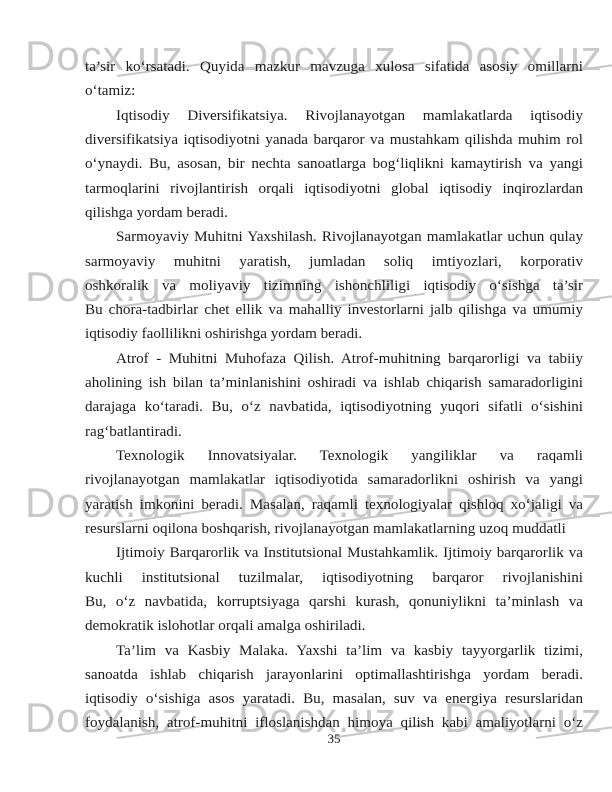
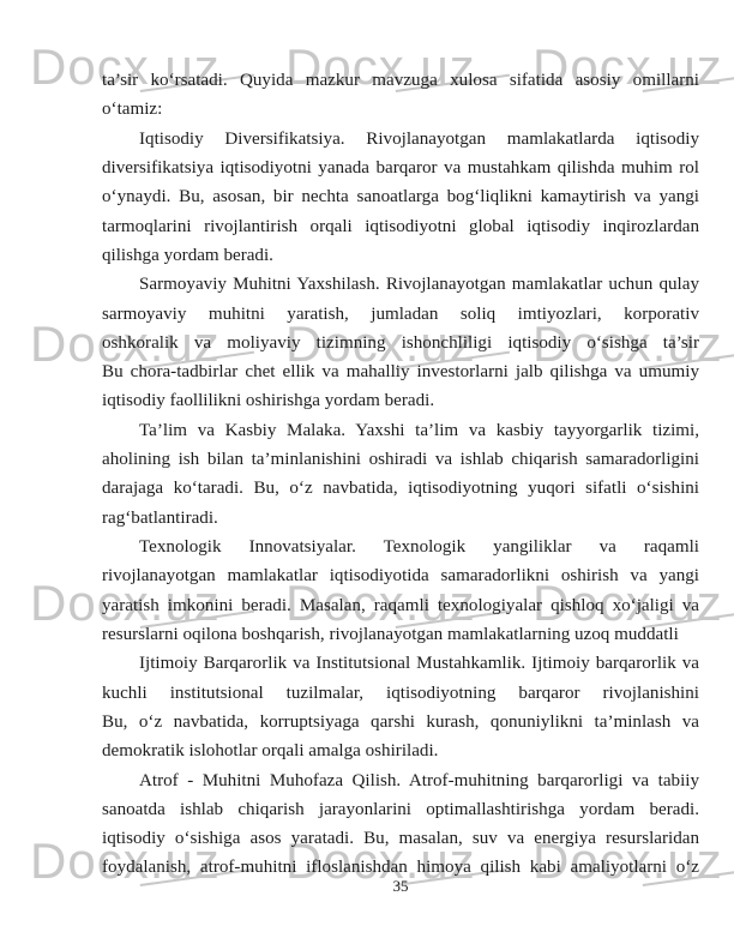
  Docx.uz
  Docx.uz
  Docx.uz
  Docx.uz
  Docx.uz
  Docx.uz
  Docx.uz
  Docx.uz
  Docx.uz
  Docx.uz
  Docx.uz
  Docx.uz
  ta’sir ko‘rsatadi. Quyida mazkur mavzuga xulosa sifatida asosiy omillarni
  o‘tamiz:
  Iqtisodiy Diversifikatsiya. Rivojlanayotgan mamlakatlarda iqtisodiy
  diversifikatsiya iqtisodiyotni yanada barqaror va mustahkam qilishda muhim rol
  o‘ynaydi. Bu, asosan, bir nechta sanoatlarga bog‘liqlikni kamaytirish va yangi
  tarmoqlarini rivojlantirish orqali iqtisodiyotni global iqtisodiy inqirozlardan
  qilishga yordam beradi.
  Sarmoyaviy Muhitni Yaxshilash. Rivojlanayotgan mamlakatlar uchun qulay
  sarmoyaviy muhitni yaratish, jumladan soliq imtiyozlari, korporativ
  oshkoralik va moliyaviy tizimning ishonchliligi iqtisodiy o‘sishga ta’sir
  Bu chora-tadbirlar chet ellik va mahalliy investorlarni jalb qilishga va umumiy
  iqtisodiy faollilikni oshirishga yordam beradi.
- Atrof - Muhitni Muhofaza Qilish. Atrof-muhitning barqarorligi va tabiiy
+ Ta’lim va Kasbiy Malaka. Yaxshi ta’lim va kasbiy tayyorgarlik tizimi,
  aholining ish bilan ta’minlanishini oshiradi va ishlab chiqarish samaradorligini
  darajaga ko‘taradi. Bu, o‘z navbatida, iqtisodiyotning yuqori sifatli o‘sishini
  rag‘batlantiradi.
  Texnologik Innovatsiyalar. Texnologik yangiliklar va raqamli
  rivojlanayotgan mamlakatlar iqtisodiyotida samaradorlikni oshirish va yangi
  yaratish imkonini beradi. Masalan, raqamli texnologiyalar qishloq xo‘jaligi va
  resurslarni oqilona boshqarish, rivojlanayotgan mamlakatlarning uzoq muddatli
  Ijtimoiy Barqarorlik va Institutsional Mustahkamlik. Ijtimoiy barqarorlik va
  kuchli institutsional tuzilmalar, iqtisodiyotning barqaror rivojlanishini
  Bu, o‘z navbatida, korruptsiyaga qarshi kurash, qonuniylikni ta’minlash va
  demokratik islohotlar orqali amalga oshiriladi.
- Ta’lim va Kasbiy Malaka. Yaxshi ta’lim va kasbiy tayyorgarlik tizimi,
+ Atrof - Muhitni Muhofaza Qilish. Atrof-muhitning barqarorligi va tabiiy
  sanoatda ishlab chiqarish jarayonlarini optimallashtirishga yordam beradi.
  iqtisodiy o‘sishiga asos yaratadi. Bu, masalan, suv va energiya resurslaridan
  foydalanish, atrof-muhitni ifloslanishdan himoya qilish kabi amaliyotlarni o‘z
  35
